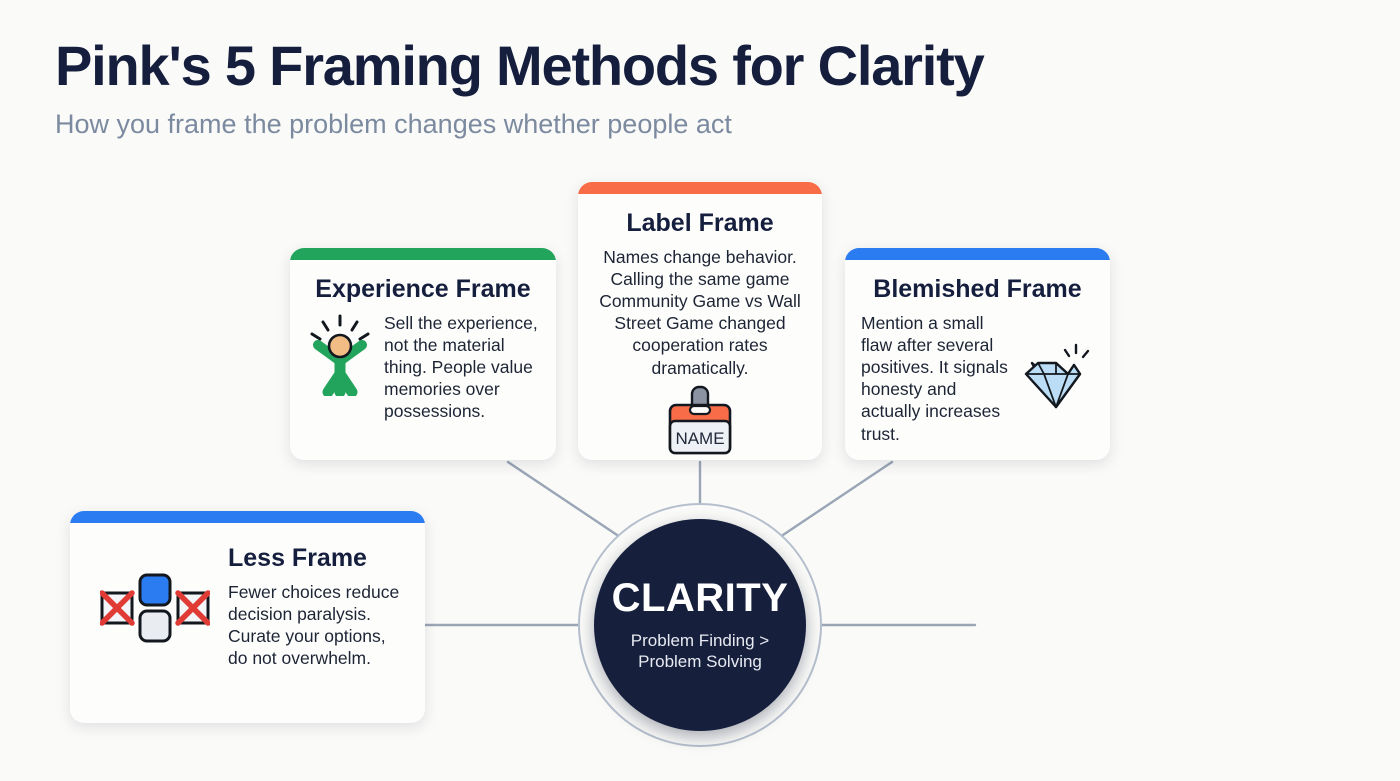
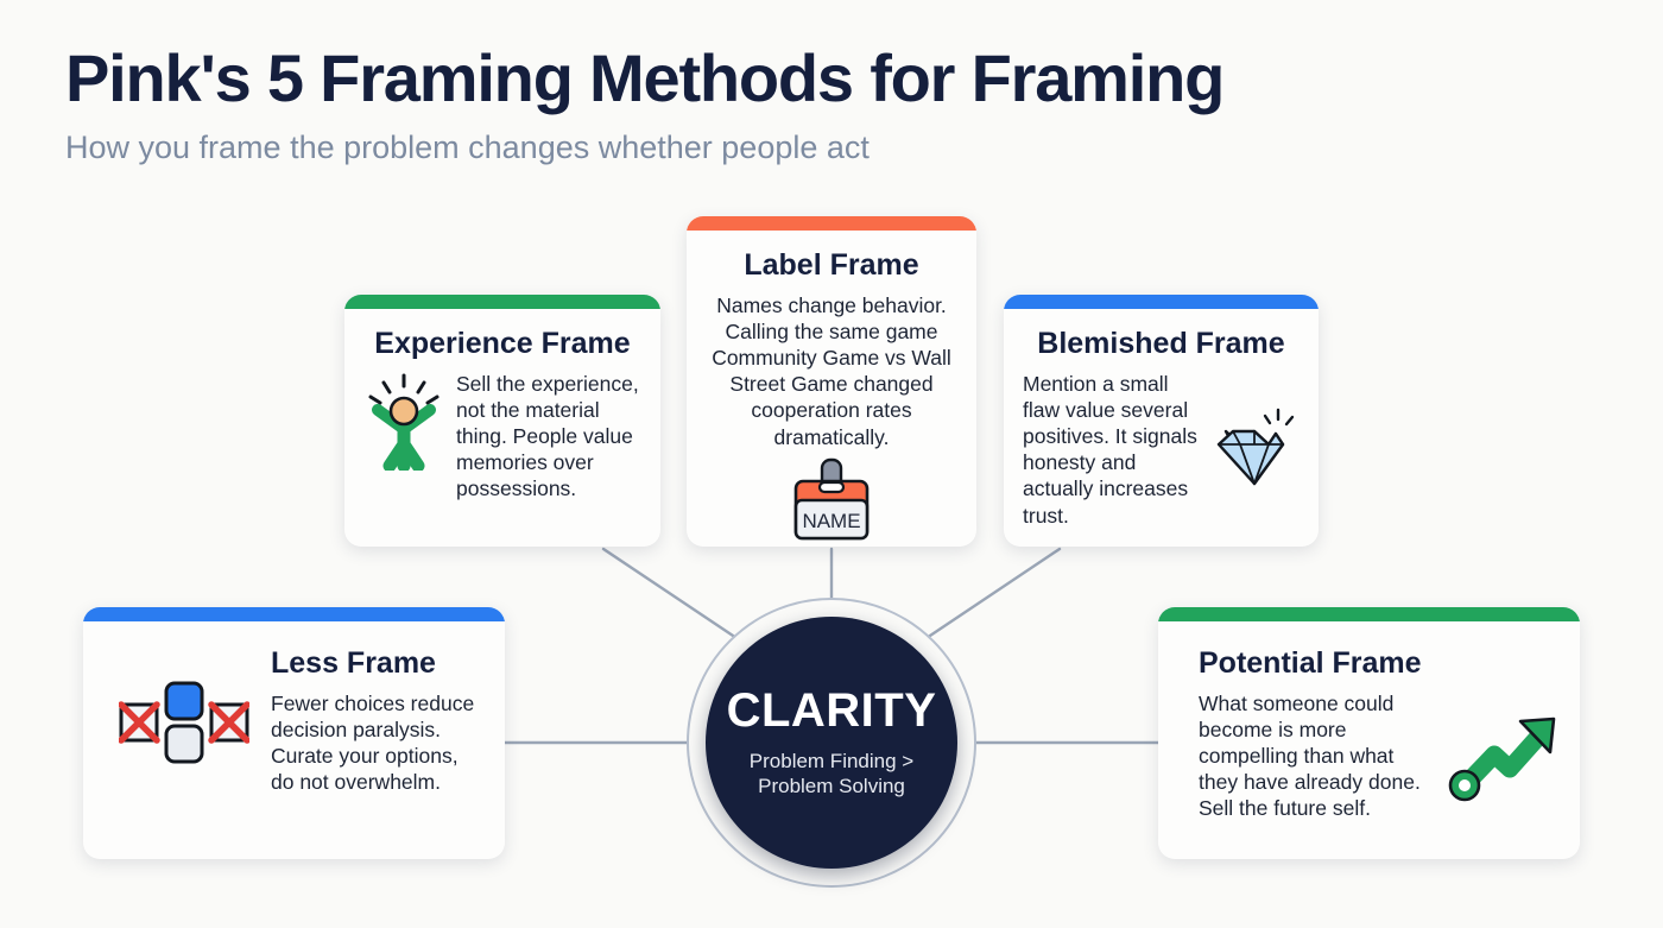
- Pink's 5 Framing Methods for Clarity
+ Pink's 5 Framing Methods for Framing
  How you frame the problem changes whether people act
  CLARITY
  Problem Finding >
  Problem Solving
  Experience Frame
  Sell the experience, not the material thing. People value memories over possessions.
  Label Frame
  Names change behavior. Calling the same game Community Game vs Wall Street Game changed cooperation rates dramatically.
  NAME
  Blemished Frame
- Mention a small flaw after several positives. It signals honesty and actually increases trust.
+ Mention a small flaw value several positives. It signals honesty and actually increases trust.
  Less Frame
  Fewer choices reduce decision paralysis. Curate your options, do not overwhelm.
+ Potential Frame
+ What someone could become is more compelling than what they have already done. Sell the future self.
